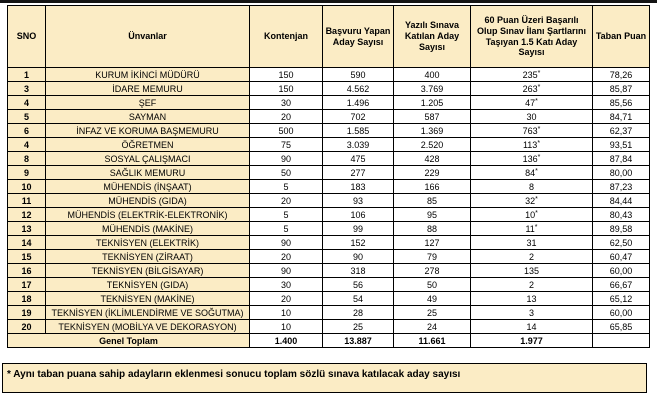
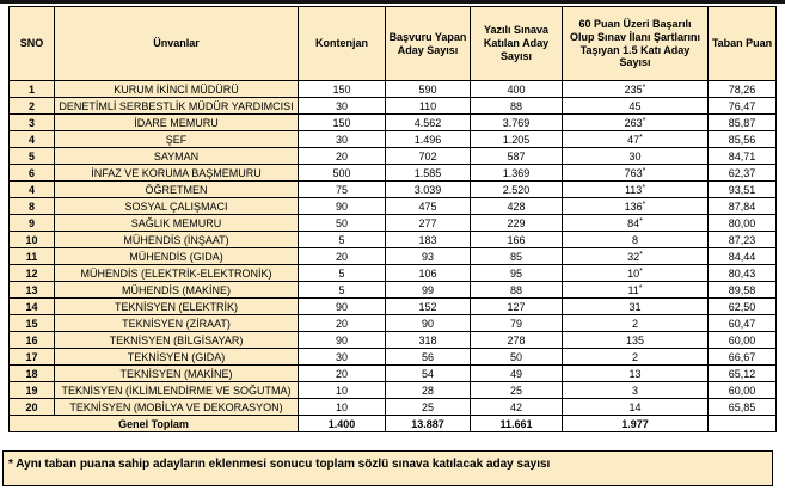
  SNO	Ünvanlar	Kontenjan	Başvuru Yapan Aday Sayısı	Yazılı Sınava Katılan Aday Sayısı	60 Puan Üzeri Başarılı Olup Sınav İlanı Şartlarını Taşıyan 1.5 Katı Aday Sayısı	Taban Puan
  1	KURUM İKİNCİ MÜDÜRÜ	150	590	400	235	78,26
+ 2	DENETİMLİ SERBESTLİK MÜDÜR YARDIMCISI	30	110	88	45	76,47
  3	İDARE MEMURU	150	4.562	3.769	263	85,87
  4	ŞEF	30	1.496	1.205	47	85,56
  5	SAYMAN	20	702	587	30	84,71
  6	İNFAZ VE KORUMA BAŞMEMURU	500	1.585	1.369	763	62,37
  4	ÖĞRETMEN	75	3.039	2.520	113	93,51
  8	SOSYAL ÇALIŞMACI	90	475	428	136	87,84
  9	SAĞLIK MEMURU	50	277	229	84	80,00
  10	MÜHENDİS (İNŞAAT)	5	183	166	8	87,23
  11	MÜHENDİS (GIDA)	20	93	85	32	84,44
  12	MÜHENDİS (ELEKTRİK-ELEKTRONİK)	5	106	95	10	80,43
  13	MÜHENDİS (MAKİNE)	5	99	88	11	89,58
  14	TEKNİSYEN (ELEKTRİK)	90	152	127	31	62,50
  15	TEKNİSYEN (ZİRAAT)	20	90	79	2	60,47
  16	TEKNİSYEN (BİLGİSAYAR)	90	318	278	135	60,00
  17	TEKNİSYEN (GIDA)	30	56	50	2	66,67
  18	TEKNİSYEN (MAKİNE)	20	54	49	13	65,12
  19	TEKNİSYEN (İKLİMLENDİRME VE SOĞUTMA)	10	28	25	3	60,00
- 20	TEKNİSYEN (MOBİLYA VE DEKORASYON)	10	25	24	14	65,85
+ 20	TEKNİSYEN (MOBİLYA VE DEKORASYON)	10	25	42	14	65,85
  Genel Toplam	1.400	13.887	11.661	1.977
  * Aynı taban puana sahip adayların eklenmesi sonucu toplam sözlü sınava katılacak aday sayısı
